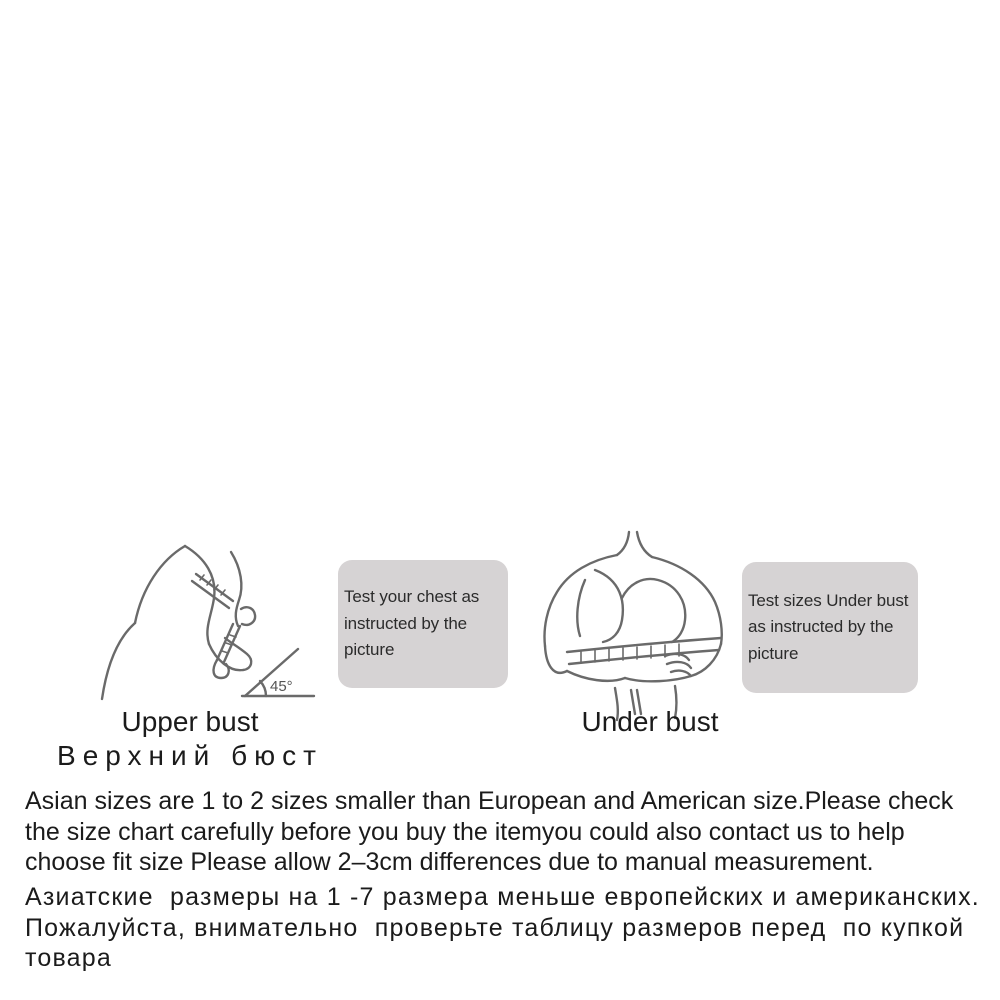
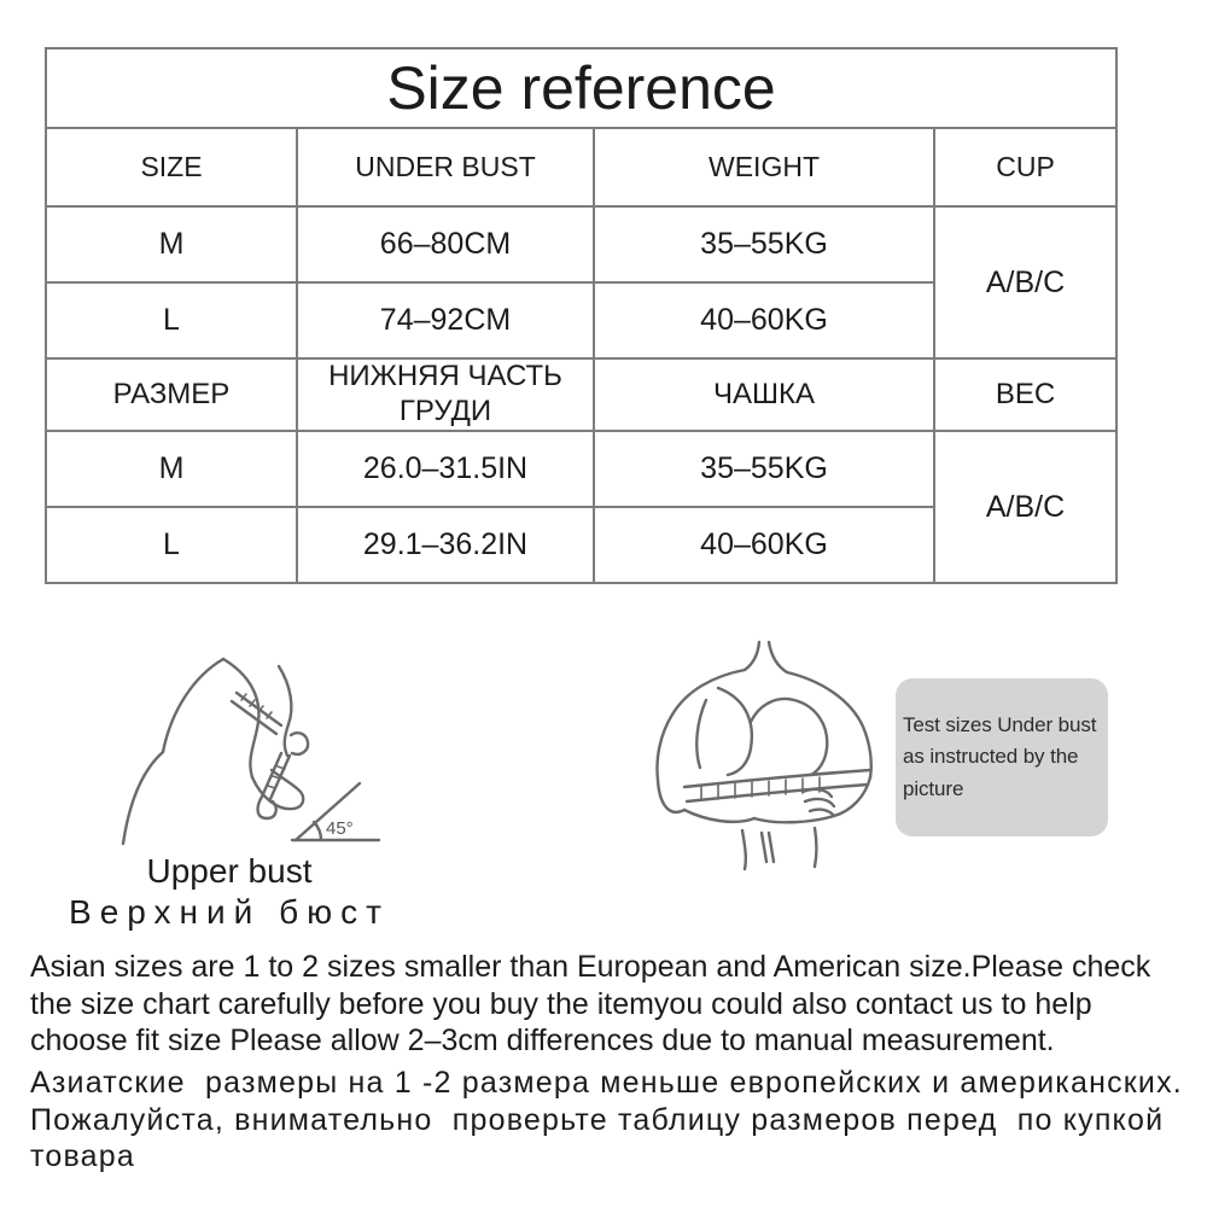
+ Size reference
+ SIZE	UNDER BUST	WEIGHT	CUP
+ M	66–80CM	35–55KG	A/B/C
+ L	74–92CM	40–60KG
+ РАЗМЕР	НИЖНЯЯ ЧАСТЬ ГРУДИ	ЧАШКА	ВЕС
+ M	26.0–31.5IN	35–55KG	A/B/C
+ L	29.1–36.2IN	40–60KG
  45°
- Test your chest as instructed by the picture
  Test sizes Under bust as instructed by the picture
  Upper bust
  Верхний бюст
- Under bust
  Asian sizes are 1 to 2 sizes smaller than European and American size.Please check the size chart carefully before you buy the itemyou could also contact us to help choose fit size Please allow 2–3cm differences due to manual measurement.
- Азиатские размеры на 1 -7 размера меньше европейских и американских. Пожалуйста, внимательно проверьте таблицу размеров перед по купкой товара
+ Азиатские размеры на 1 -2 размера меньше европейских и американских. Пожалуйста, внимательно проверьте таблицу размеров перед по купкой товара
